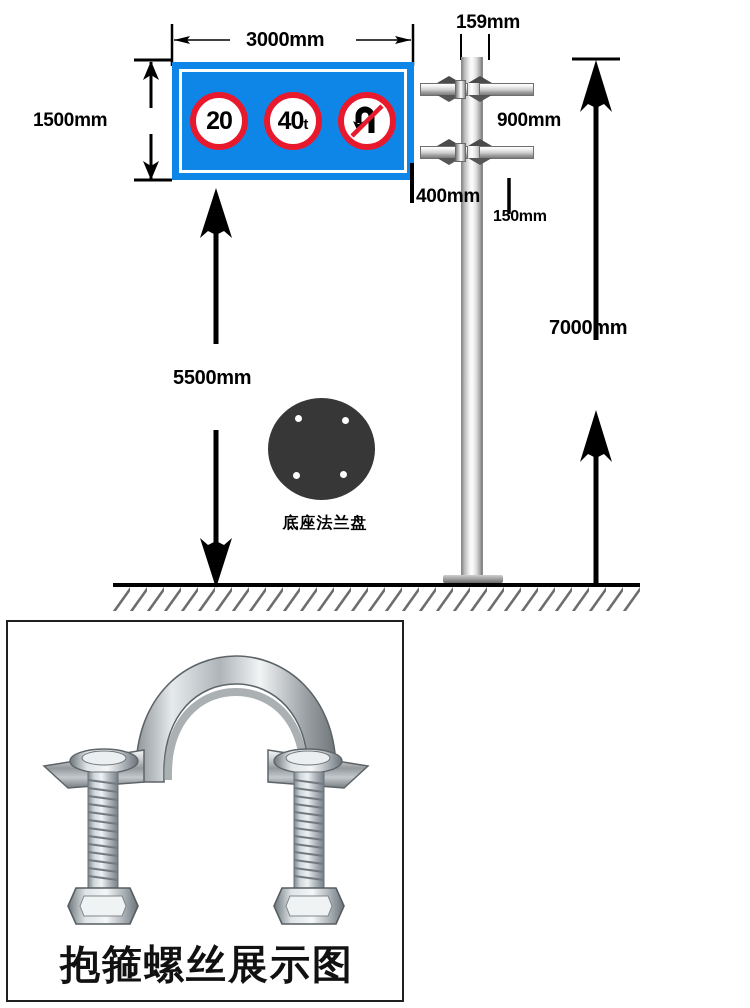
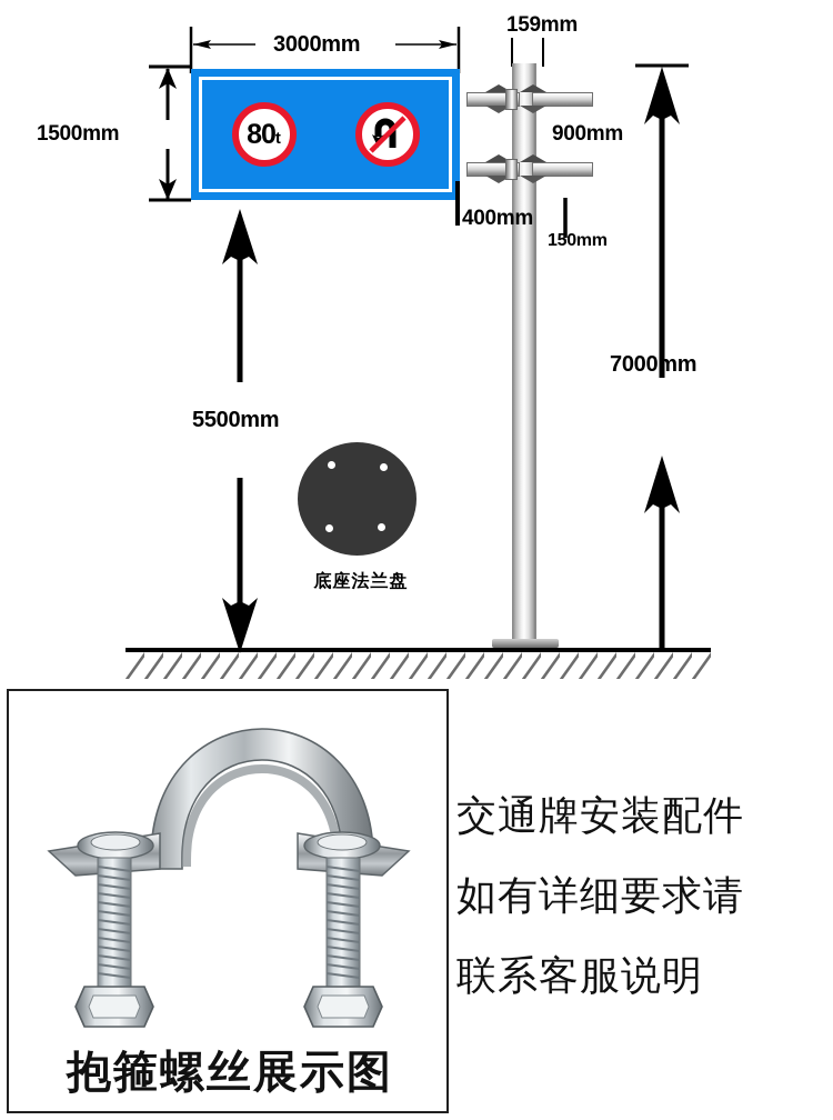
  3000mm
  1500mm
- 20
- 40t
+ 80t
  159mm
  900mm
  400mm
  150mm
  7000mm
  5500mm
  底座法兰盘
  抱箍螺丝展示图
+ 交通牌安装配件
+ 如有详细要求请
+ 联系客服说明
